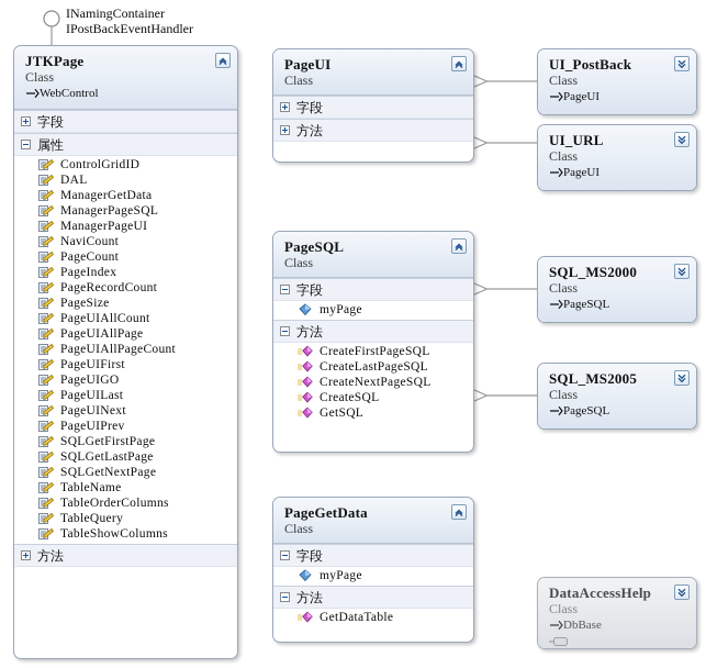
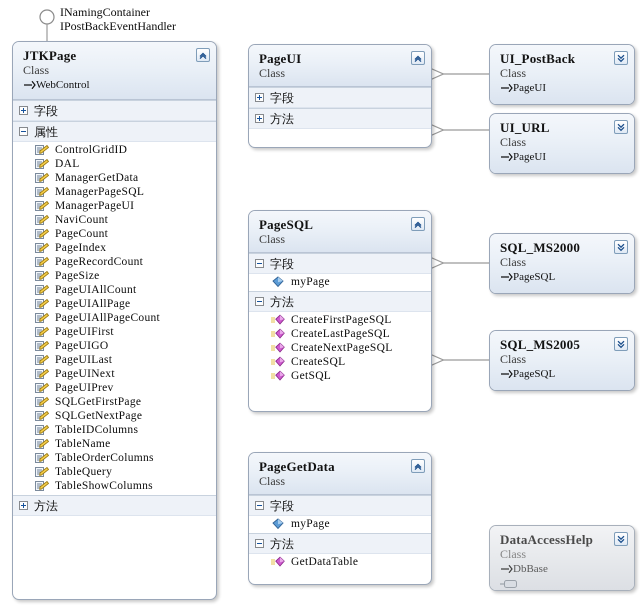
  INamingContainer
  IPostBackEventHandler
  JTKPage
  Class
  WebControl
  字段
  属性
  ControlGridID
  DAL
  ManagerGetData
  ManagerPageSQL
  ManagerPageUI
  NaviCount
  PageCount
  PageIndex
  PageRecordCount
  PageSize
  PageUIAllCount
  PageUIAllPage
  PageUIAllPageCount
  PageUIFirst
  PageUIGO
  PageUILast
  PageUINext
  PageUIPrev
  SQLGetFirstPage
- SQLGetLastPage
  SQLGetNextPage
+ TableIDColumns
  TableName
  TableOrderColumns
  TableQuery
  TableShowColumns
  方法
  PageUI
  Class
  字段
  方法
  PageSQL
  Class
  字段
  myPage
  方法
  CreateFirstPageSQL
  CreateLastPageSQL
  CreateNextPageSQL
  CreateSQL
  GetSQL
  PageGetData
  Class
  字段
  myPage
  方法
  GetDataTable
  UI_PostBack
  Class
  PageUI
  UI_URL
  Class
  PageUI
  SQL_MS2000
  Class
  PageSQL
  SQL_MS2005
  Class
  PageSQL
  DataAccessHelp
  Class
  DbBase
